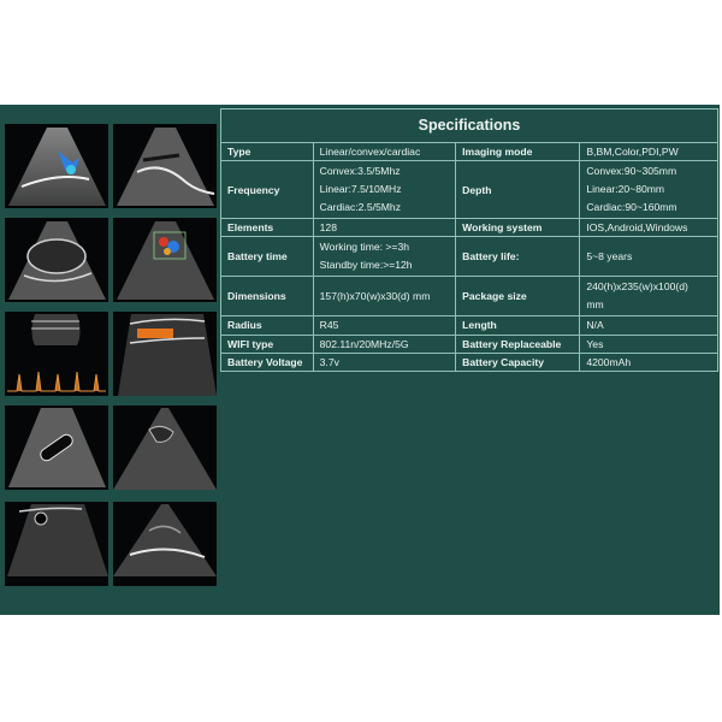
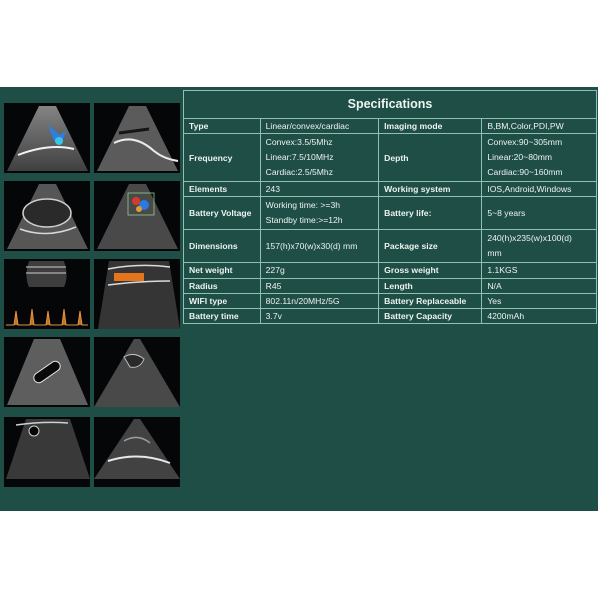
  Specifications
  Type	Linear/convex/cardiac	Imaging mode	B,BM,Color,PDI,PW
  Frequency	Convex:3.5/5Mhz Linear:7.5/10MHz Cardiac:2.5/5Mhz	Depth	Convex:90~305mm Linear:20~80mm Cardiac:90~160mm
- Elements	128	Working system	IOS,Android,Windows
+ Elements	243	Working system	IOS,Android,Windows
- Battery time	Working time: >=3h Standby time:>=12h	Battery life:	5~8 years
+ Battery Voltage	Working time: >=3h Standby time:>=12h	Battery life:	5~8 years
  Dimensions	157(h)x70(w)x30(d) mm	Package size	240(h)x235(w)x100(d) mm
+ Net weight	227g	Gross weight	1.1KGS
  Radius	R45	Length	N/A
  WIFI type	802.11n/20MHz/5G	Battery Replaceable	Yes
- Battery Voltage	3.7v	Battery Capacity	4200mAh
+ Battery time	3.7v	Battery Capacity	4200mAh
